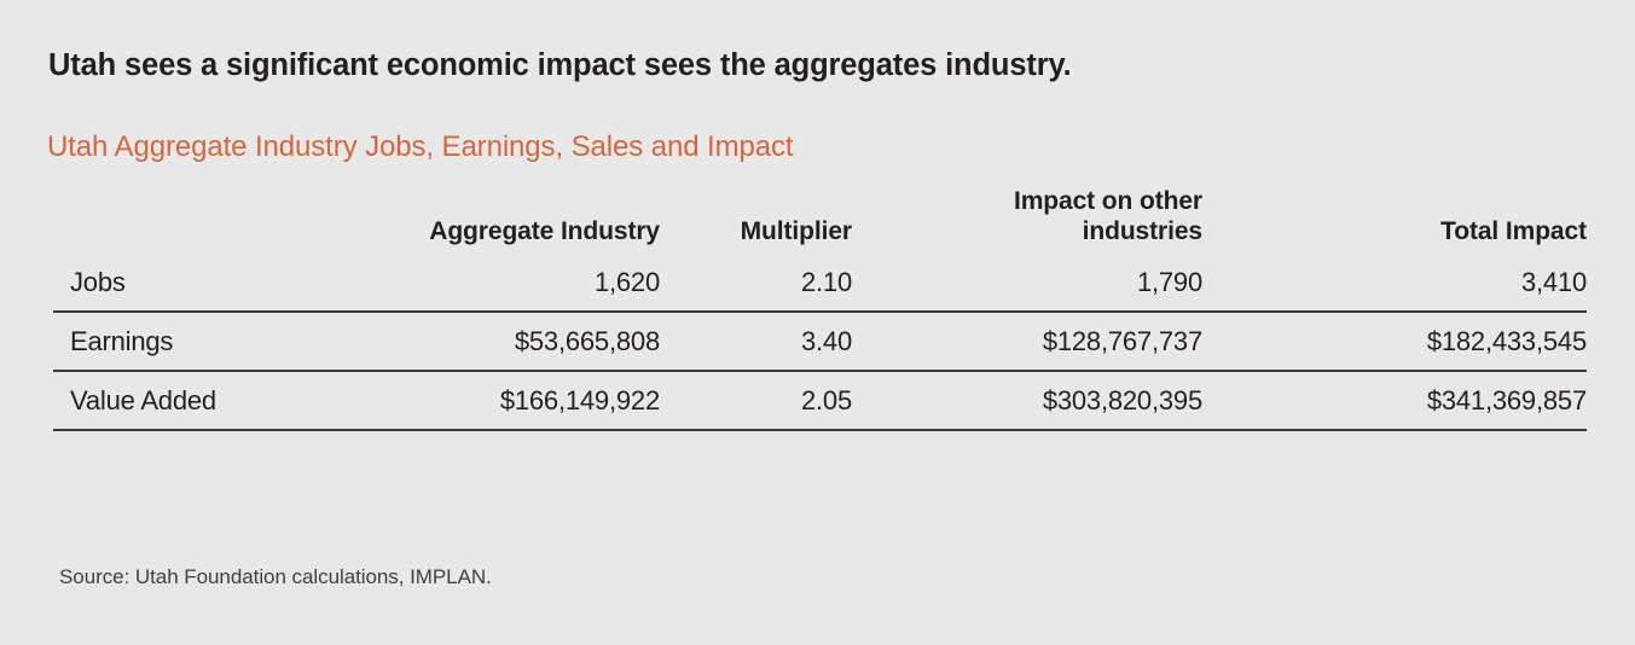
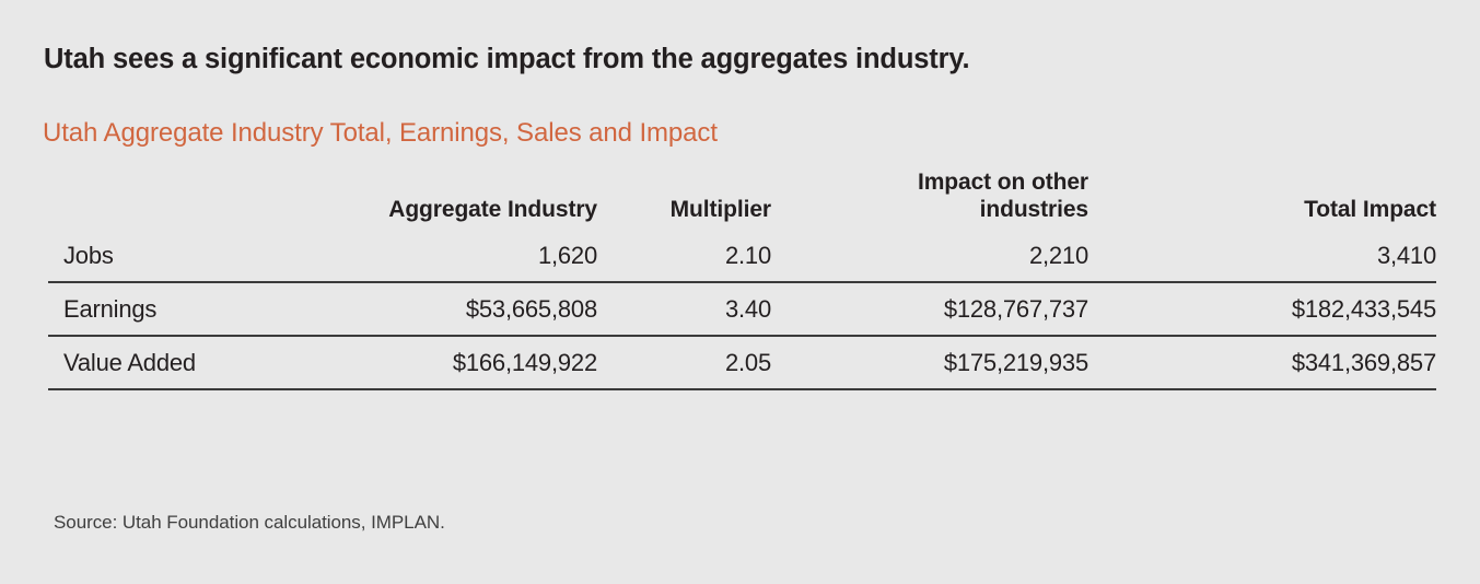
- Utah sees a significant economic impact sees the aggregates industry.
+ Utah sees a significant economic impact from the aggregates industry.
- Utah Aggregate Industry Jobs, Earnings, Sales and Impact
+ Utah Aggregate Industry Total, Earnings, Sales and Impact
  	Aggregate Industry	Multiplier	Impact on other industries	Total Impact
- Jobs	1,620	2.10	1,790	3,410
+ Jobs	1,620	2.10	2,210	3,410
  Earnings	$53,665,808	3.40	$128,767,737	$182,433,545
- Value Added	$166,149,922	2.05	$303,820,395	$341,369,857
+ Value Added	$166,149,922	2.05	$175,219,935	$341,369,857
  Source: Utah Foundation calculations, IMPLAN.
